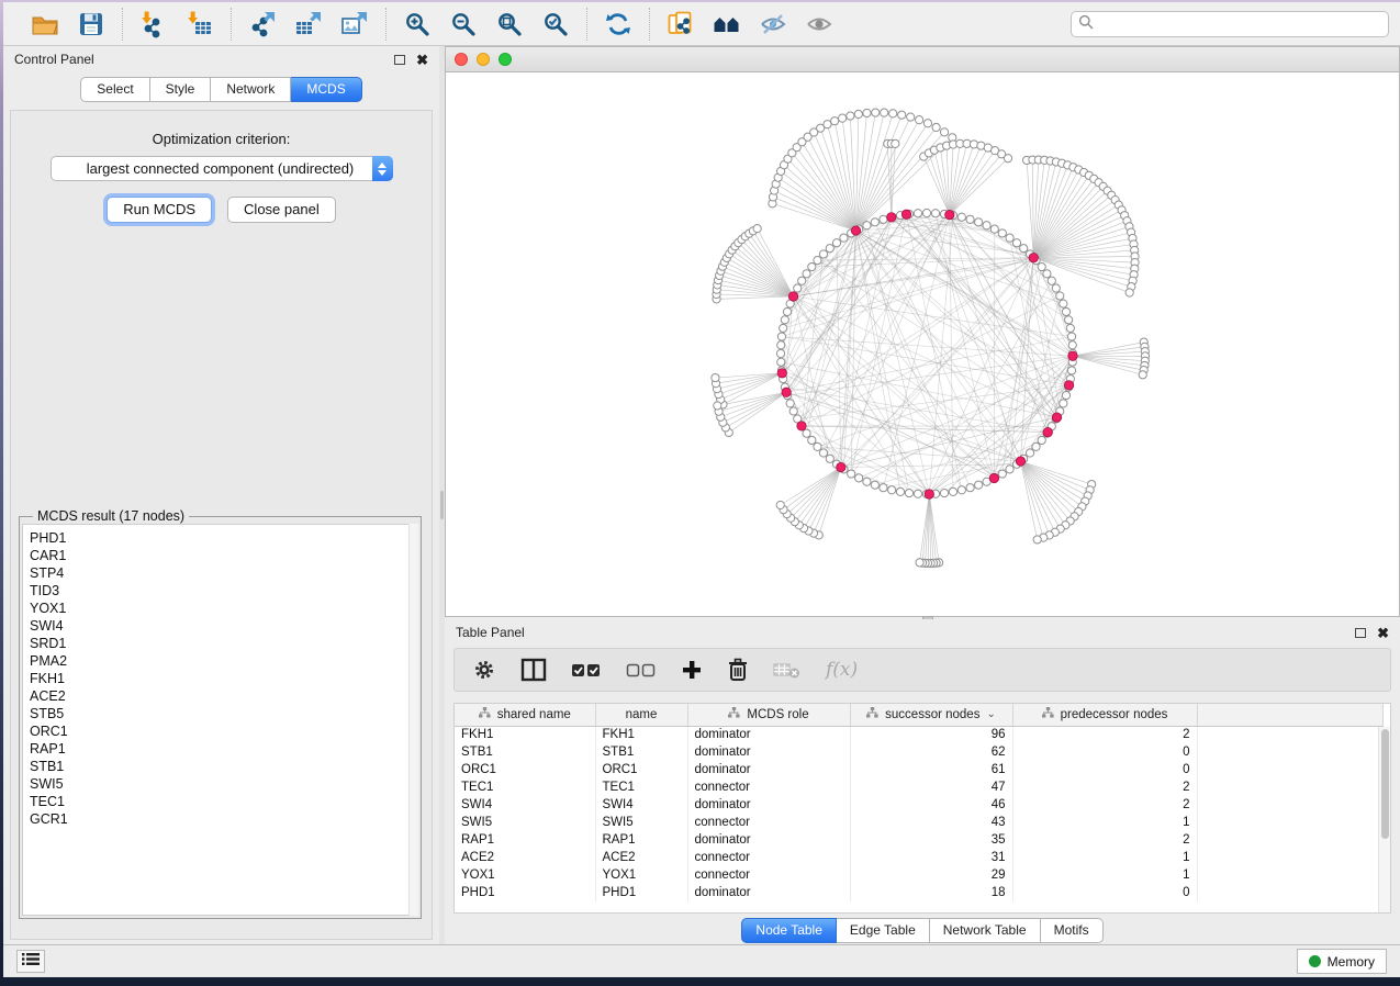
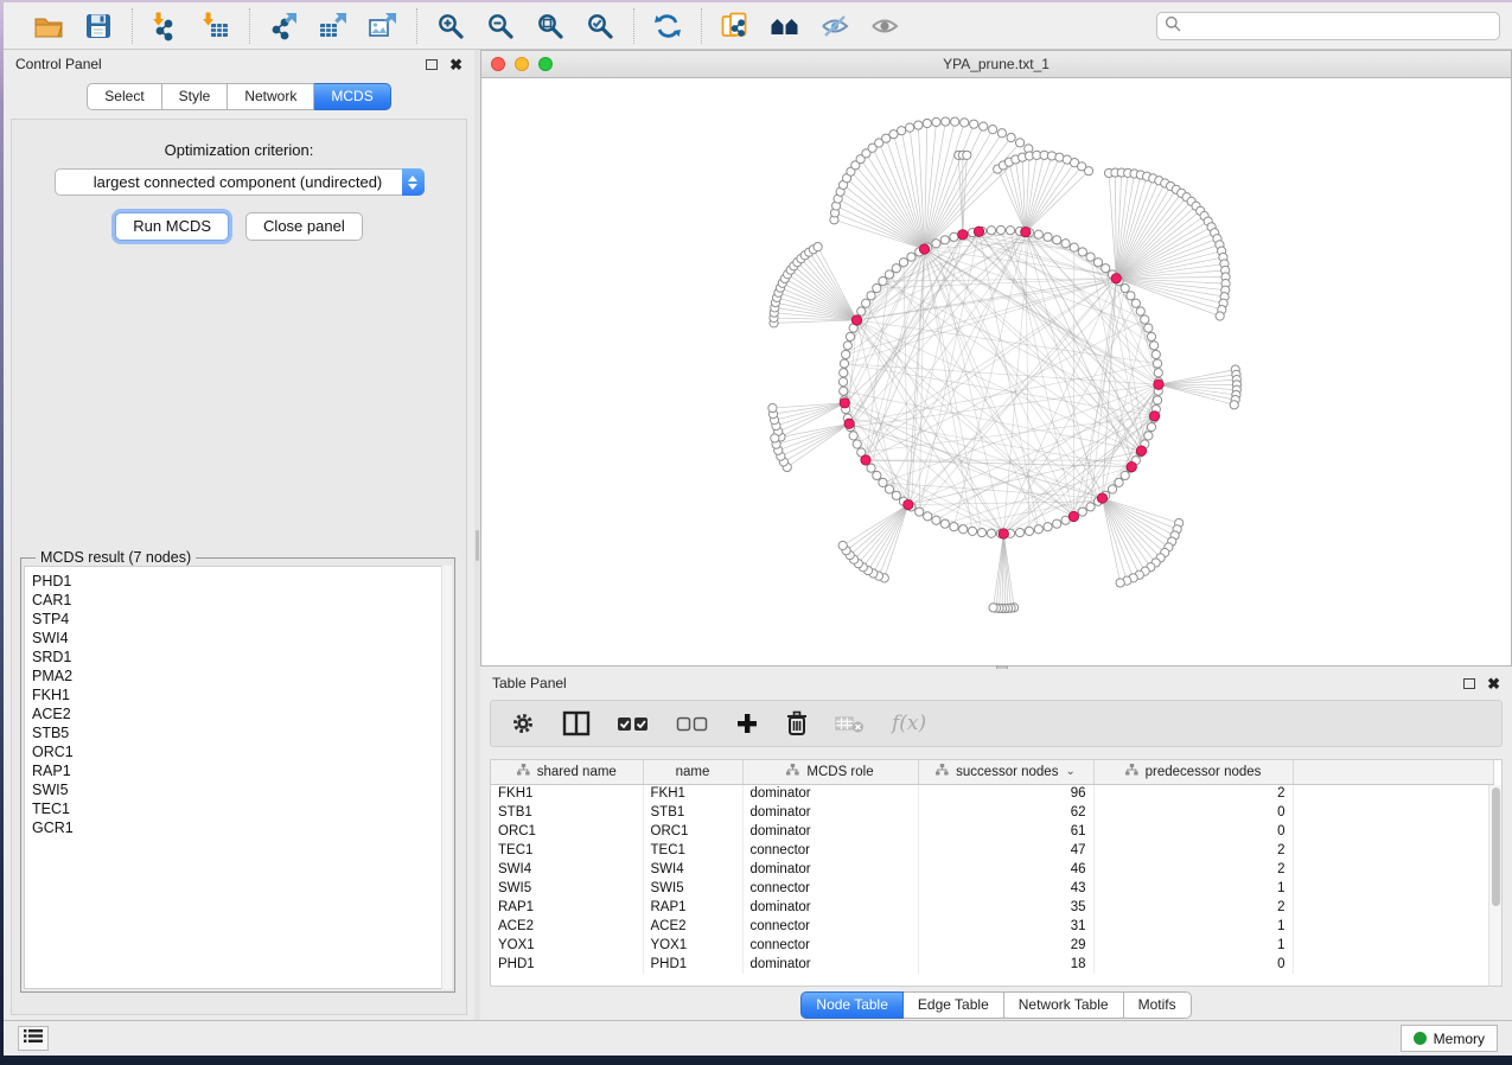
  Control Panel
  ✖
  Select
  Style
  Network
  MCDS
  Optimization criterion:
  largest connected component (undirected)
  Run MCDS
  Close panel
- MCDS result (17 nodes)
+ MCDS result (7 nodes)
  PHD1
  CAR1
  STP4
- TID3
- YOX1
  SWI4
  SRD1
  PMA2
  FKH1
  ACE2
  STB5
  ORC1
  RAP1
- STB1
  SWI5
  TEC1
  GCR1
+ YPA_prune.txt_1
  Table Panel
  ✖
  f(x)
  shared name	name	MCDS role	successor nodes ⌄	predecessor nodes
  FKH1	FKH1	dominator	96	2
  STB1	STB1	dominator	62	0
  ORC1	ORC1	dominator	61	0
  TEC1	TEC1	connector	47	2
  SWI4	SWI4	dominator	46	2
  SWI5	SWI5	connector	43	1
  RAP1	RAP1	dominator	35	2
  ACE2	ACE2	connector	31	1
  YOX1	YOX1	connector	29	1
  PHD1	PHD1	dominator	18	0
  Node Table
  Edge Table
  Network Table
  Motifs
  Memory
